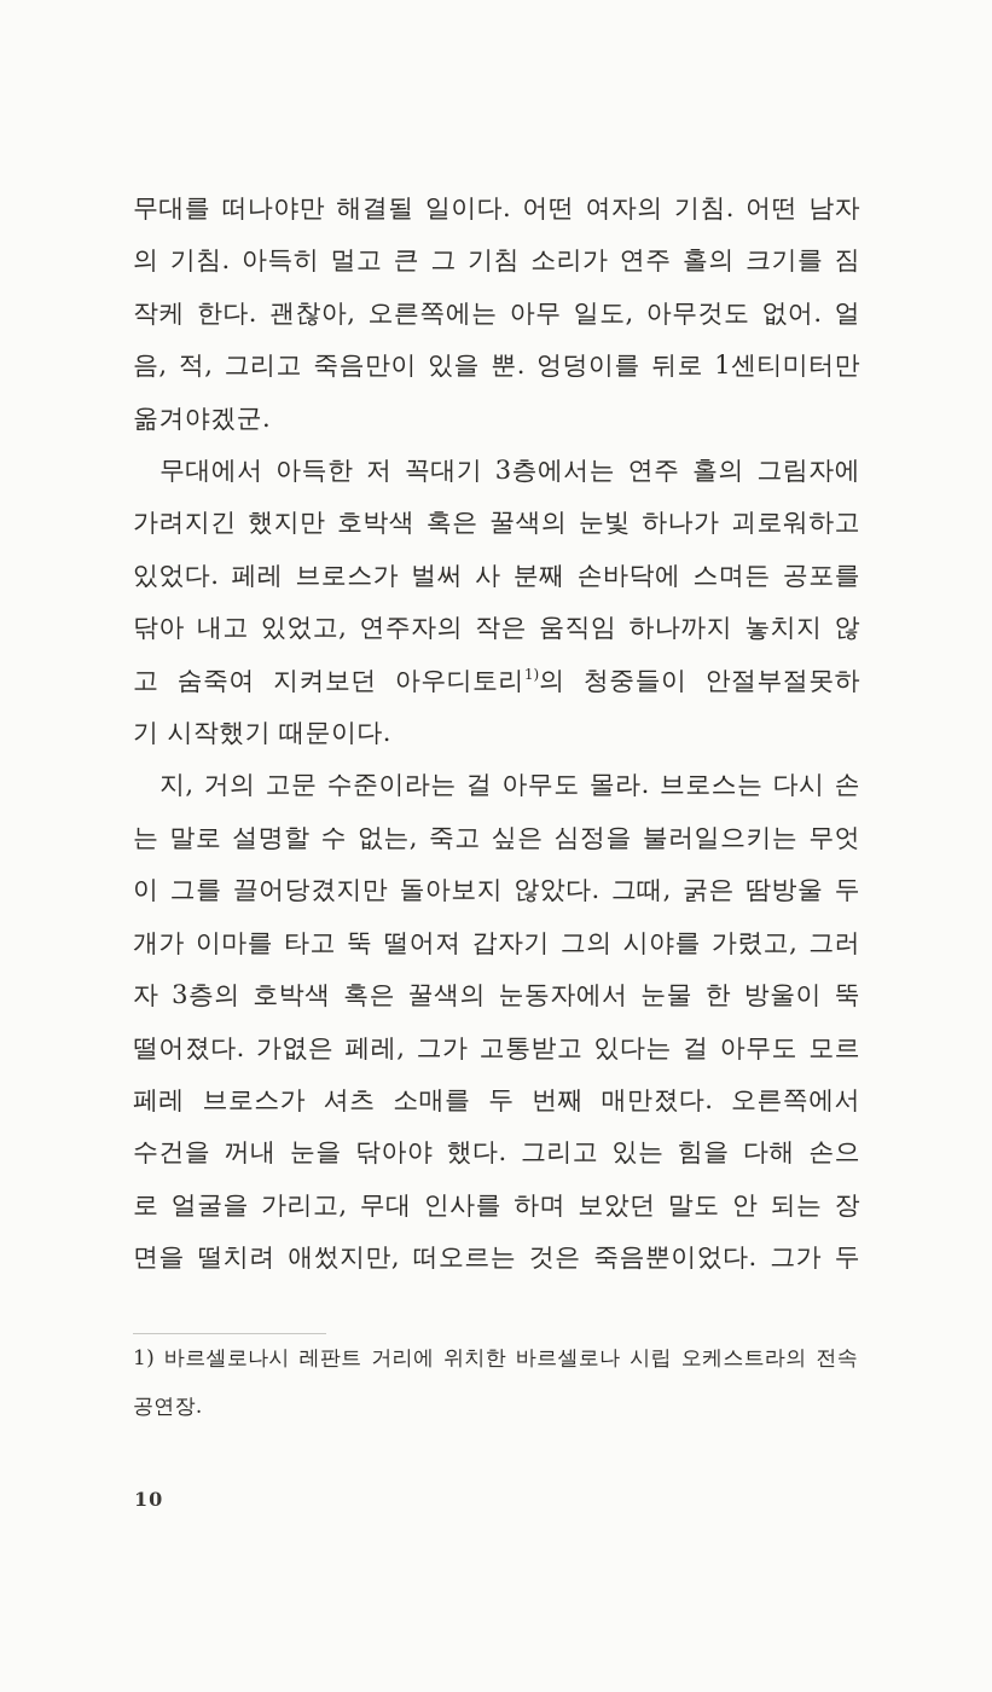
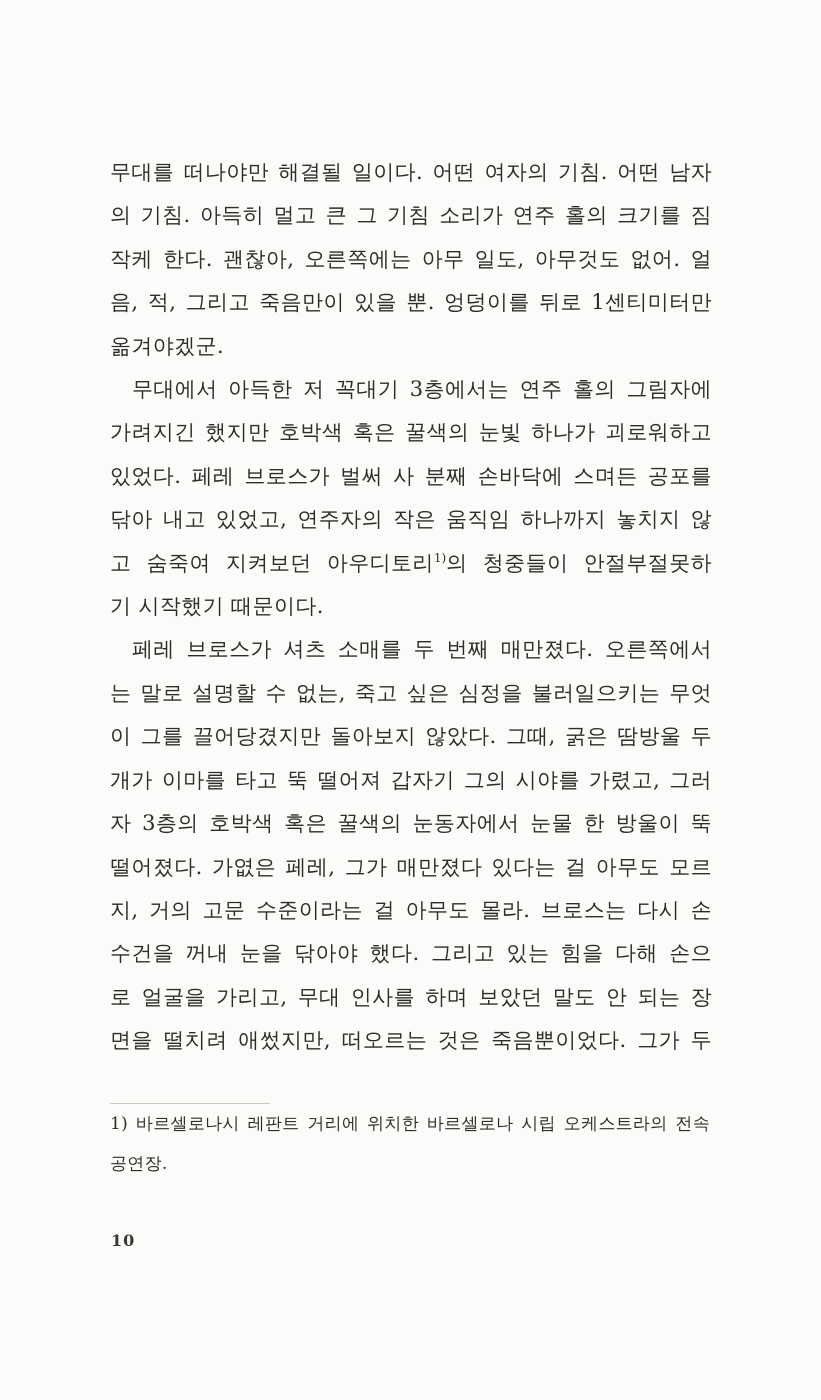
  무대를 떠나야만 해결될 일이다. 어떤 여자의 기침. 어떤 남자
  의 기침. 아득히 멀고 큰 그 기침 소리가 연주 홀의 크기를 짐
  작케 한다. 괜찮아, 오른쪽에는 아무 일도, 아무것도 없어. 얼
  음, 적, 그리고 죽음만이 있을 뿐. 엉덩이를 뒤로 1센티미터만
  옮겨야겠군.
  무대에서 아득한 저 꼭대기 3층에서는 연주 홀의 그림자에
  가려지긴 했지만 호박색 혹은 꿀색의 눈빛 하나가 괴로워하고
  있었다. 페레 브로스가 벌써 사 분째 손바닥에 스며든 공포를
  닦아 내고 있었고, 연주자의 작은 움직임 하나까지 놓치지 않
  고 숨죽여 지켜보던 아우디토리1)의 청중들이 안절부절못하
  기 시작했기 때문이다.
- 지, 거의 고문 수준이라는 걸 아무도 몰라. 브로스는 다시 손
+ 페레 브로스가 셔츠 소매를 두 번째 매만졌다. 오른쪽에서
  는 말로 설명할 수 없는, 죽고 싶은 심정을 불러일으키는 무엇
  이 그를 끌어당겼지만 돌아보지 않았다. 그때, 굵은 땀방울 두
  개가 이마를 타고 뚝 떨어져 갑자기 그의 시야를 가렸고, 그러
  자 3층의 호박색 혹은 꿀색의 눈동자에서 눈물 한 방울이 뚝
- 떨어졌다. 가엾은 페레, 그가 고통받고 있다는 걸 아무도 모르
+ 떨어졌다. 가엾은 페레, 그가 매만졌다 있다는 걸 아무도 모르
- 페레 브로스가 셔츠 소매를 두 번째 매만졌다. 오른쪽에서
+ 지, 거의 고문 수준이라는 걸 아무도 몰라. 브로스는 다시 손
  수건을 꺼내 눈을 닦아야 했다. 그리고 있는 힘을 다해 손으
  로 얼굴을 가리고, 무대 인사를 하며 보았던 말도 안 되는 장
  면을 떨치려 애썼지만, 떠오르는 것은 죽음뿐이었다. 그가 두
  1) 바르셀로나시 레판트 거리에 위치한 바르셀로나 시립 오케스트라의 전속
  공연장.
  10
